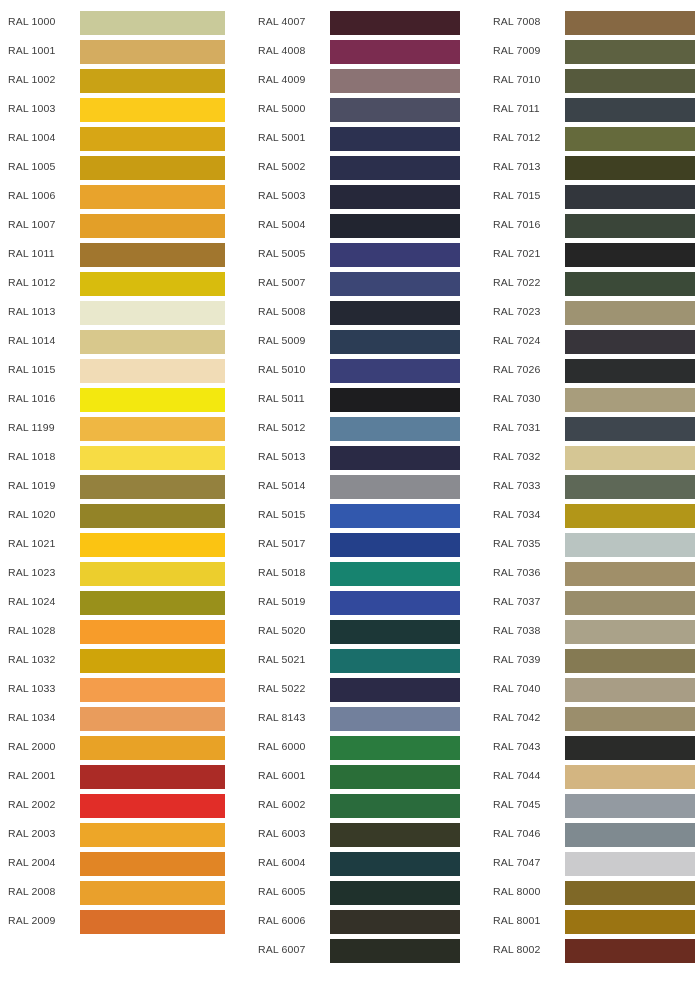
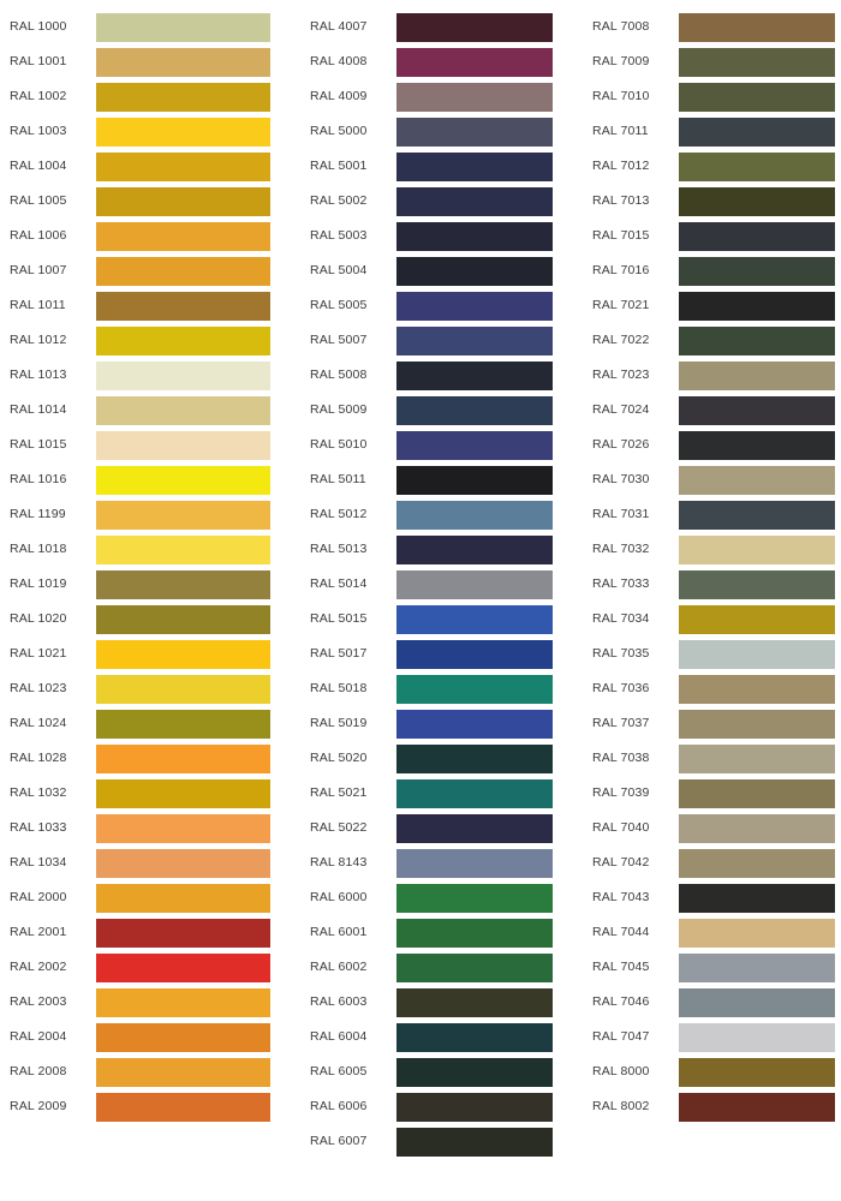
  RAL 1000
  RAL 1001
  RAL 1002
  RAL 1003
  RAL 1004
  RAL 1005
  RAL 1006
  RAL 1007
  RAL 1011
  RAL 1012
  RAL 1013
  RAL 1014
  RAL 1015
  RAL 1016
  RAL 1199
  RAL 1018
  RAL 1019
  RAL 1020
  RAL 1021
  RAL 1023
  RAL 1024
  RAL 1028
  RAL 1032
  RAL 1033
  RAL 1034
  RAL 2000
  RAL 2001
  RAL 2002
  RAL 2003
  RAL 2004
  RAL 2008
  RAL 2009
  RAL 4007
  RAL 4008
  RAL 4009
  RAL 5000
  RAL 5001
  RAL 5002
  RAL 5003
  RAL 5004
  RAL 5005
  RAL 5007
  RAL 5008
  RAL 5009
  RAL 5010
  RAL 5011
  RAL 5012
  RAL 5013
  RAL 5014
  RAL 5015
  RAL 5017
  RAL 5018
  RAL 5019
  RAL 5020
  RAL 5021
  RAL 5022
  RAL 8143
  RAL 6000
  RAL 6001
  RAL 6002
  RAL 6003
  RAL 6004
  RAL 6005
  RAL 6006
  RAL 6007
  RAL 7008
  RAL 7009
  RAL 7010
  RAL 7011
  RAL 7012
  RAL 7013
  RAL 7015
  RAL 7016
  RAL 7021
  RAL 7022
  RAL 7023
  RAL 7024
  RAL 7026
  RAL 7030
  RAL 7031
  RAL 7032
  RAL 7033
  RAL 7034
  RAL 7035
  RAL 7036
  RAL 7037
  RAL 7038
  RAL 7039
  RAL 7040
  RAL 7042
  RAL 7043
  RAL 7044
  RAL 7045
  RAL 7046
  RAL 7047
  RAL 8000
- RAL 8001
  RAL 8002
